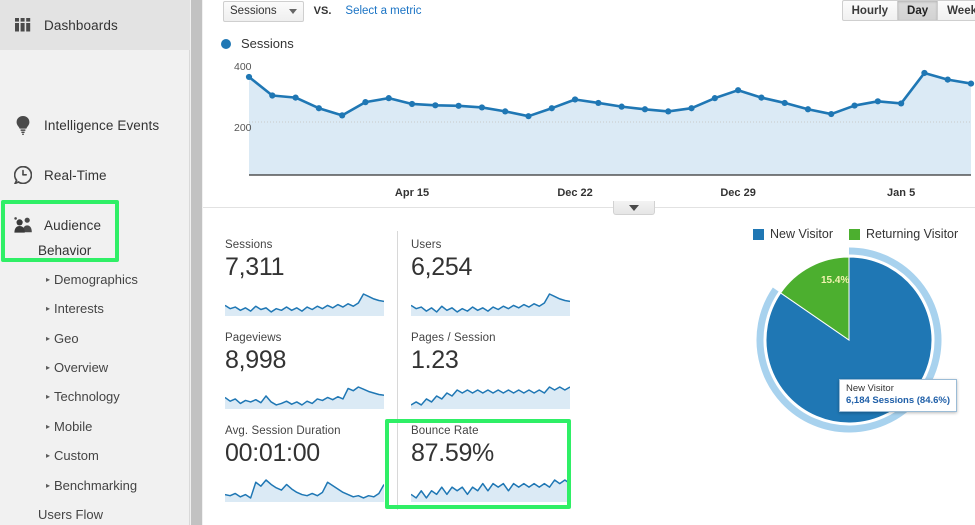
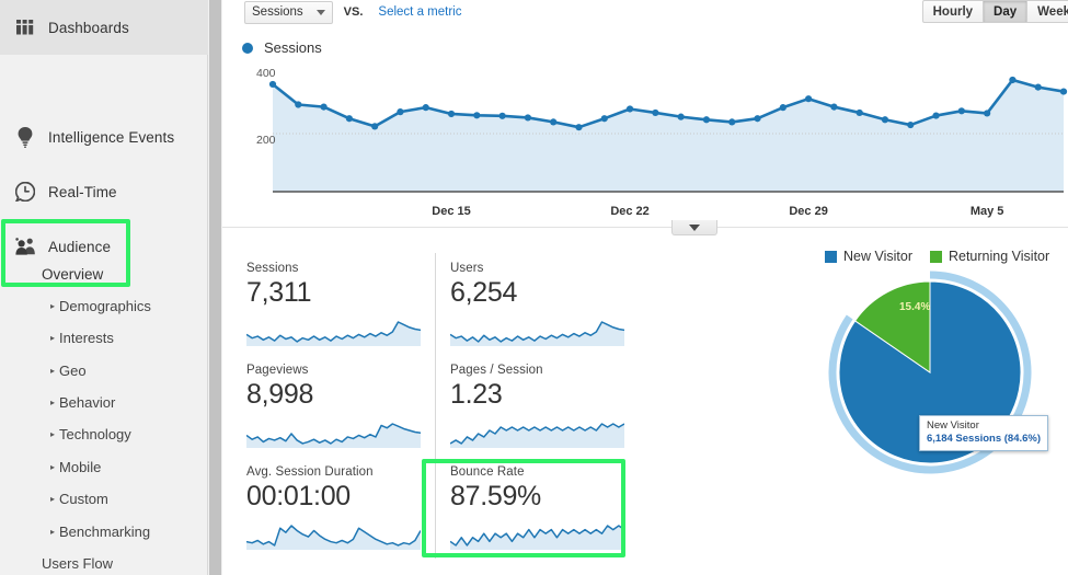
  Dashboards
  Intelligence Events
  Real-Time
  Audience
- Behavior
+ Overview
  ▸
  Demographics
  ▸
  Interests
  ▸
  Geo
  ▸
- Overview
+ Behavior
  ▸
  Technology
  ▸
  Mobile
  ▸
  Custom
  ▸
  Benchmarking
  Users Flow
  Sessions
  VS.
  Select a metric
  Hourly
  Day
  Week
  Sessions
  400
  200
- Apr 15
+ Dec 15
  Dec 22
  Dec 29
- Jan 5
+ May 5
  Sessions
  7,311
  Users
  6,254
  Pageviews
  8,998
  Pages / Session
  1.23
  Avg. Session Duration
  00:01:00
  Bounce Rate
  87.59%
  New Visitor
  Returning Visitor
  15.4%
  New Visitor
  6,184 Sessions (84.6%)
